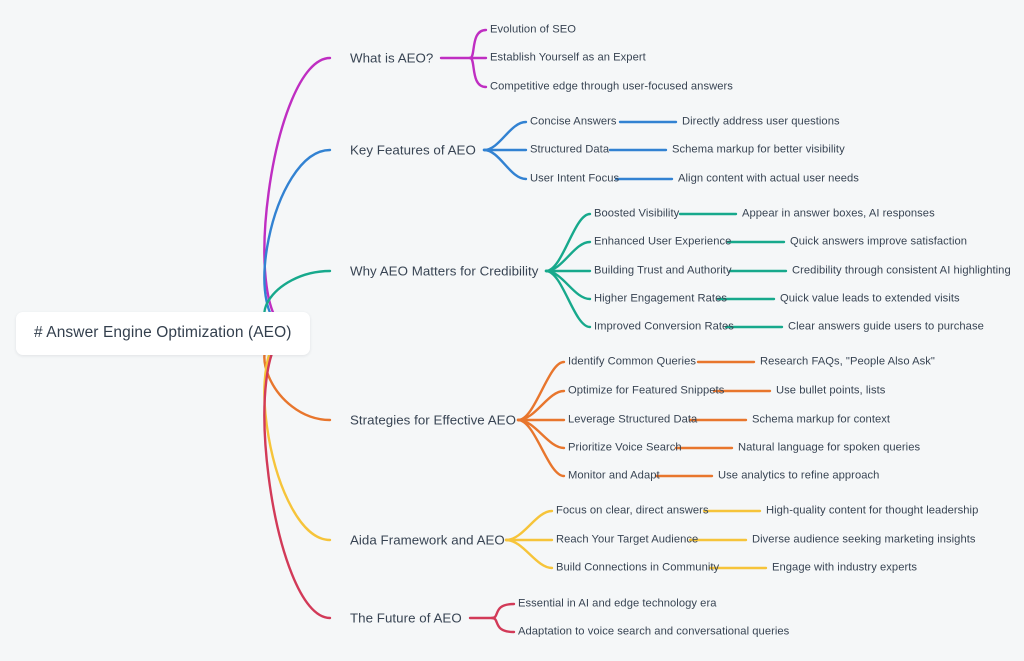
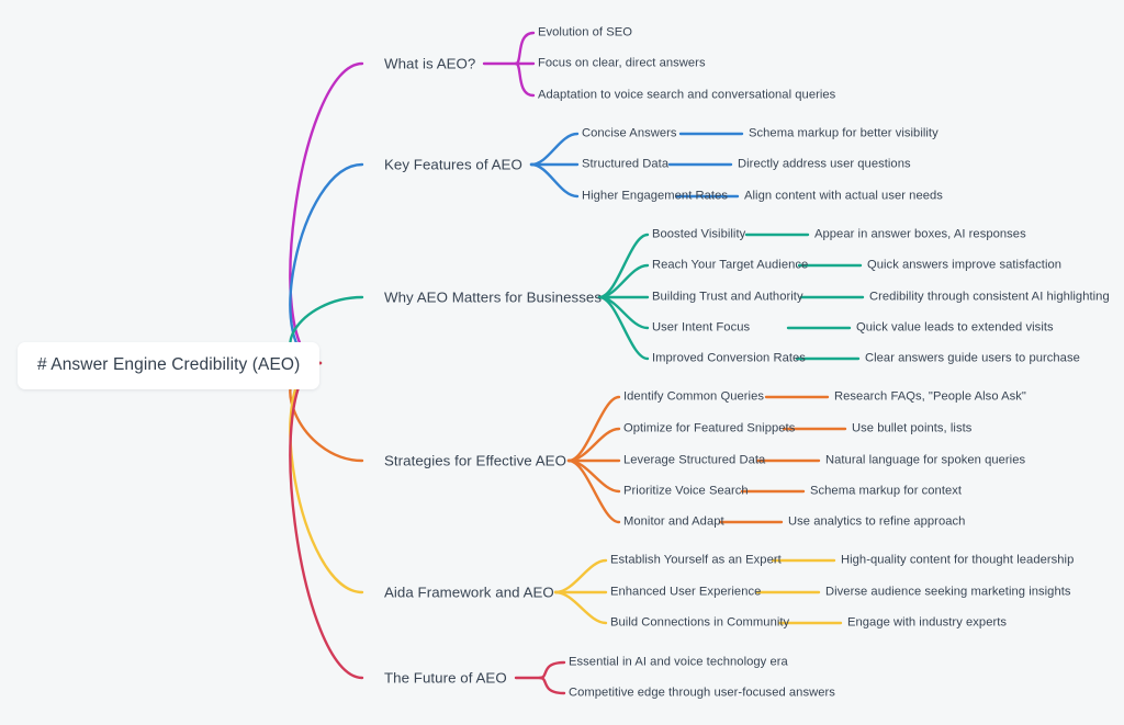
- # Answer Engine Optimization (AEO)
+ # Answer Engine Credibility (AEO)
  What is AEO?
  Evolution of SEO
- Establish Yourself as an Expert
+ Focus on clear, direct answers
- Competitive edge through user-focused answers
+ Adaptation to voice search and conversational queries
  Key Features of AEO
  Concise Answers
- Directly address user questions
+ Schema markup for better visibility
  Structured Data
- Schema markup for better visibility
+ Directly address user questions
- User Intent Focus
+ Higher Engagement Rates
  Align content with actual user needs
- Why AEO Matters for Credibility
+ Why AEO Matters for Businesses
  Boosted Visibility
  Appear in answer boxes, AI responses
- Enhanced User Experience
+ Reach Your Target Audience
  Quick answers improve satisfaction
  Building Trust and Authority
  Credibility through consistent AI highlighting
- Higher Engagement Rates
+ User Intent Focus
  Quick value leads to extended visits
  Improved Conversion Rates
  Clear answers guide users to purchase
  Strategies for Effective AEO
  Identify Common Queries
  Research FAQs, "People Also Ask"
  Optimize for Featured Snippets
  Use bullet points, lists
  Leverage Structured Data
- Schema markup for context
+ Natural language for spoken queries
  Prioritize Voice Search
- Natural language for spoken queries
+ Schema markup for context
  Monitor and Adapt
  Use analytics to refine approach
  Aida Framework and AEO
- Focus on clear, direct answers
+ Establish Yourself as an Expert
  High-quality content for thought leadership
- Reach Your Target Audience
+ Enhanced User Experience
  Diverse audience seeking marketing insights
  Build Connections in Community
  Engage with industry experts
  The Future of AEO
- Essential in AI and edge technology era
+ Essential in AI and voice technology era
- Adaptation to voice search and conversational queries
+ Competitive edge through user-focused answers
